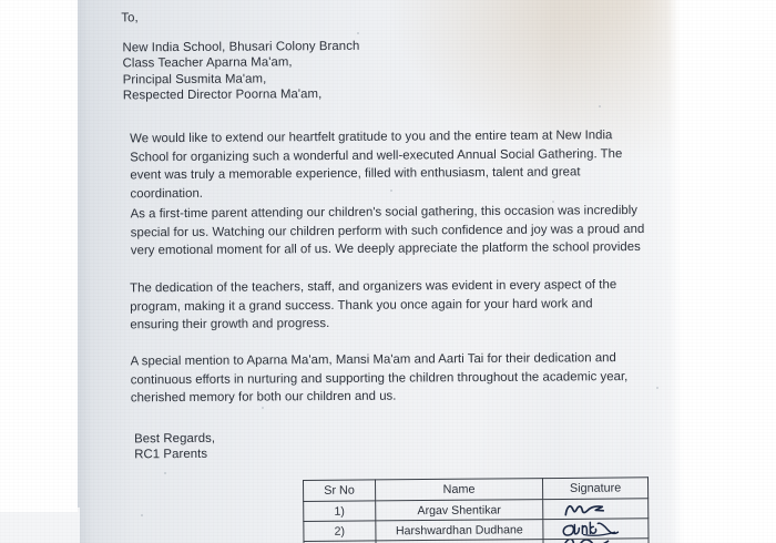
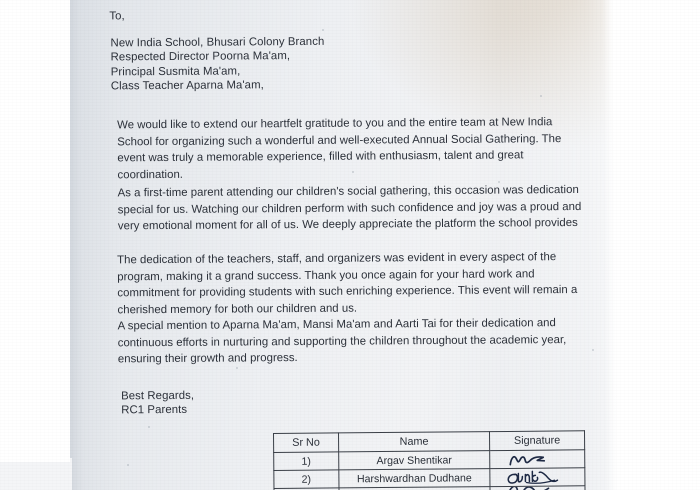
  To,
  New India School, Bhusari Colony Branch
- Class Teacher Aparna Ma'am,
+ Respected Director Poorna Ma'am,
  Principal Susmita Ma'am,
- Respected Director Poorna Ma'am,
+ Class Teacher Aparna Ma'am,
  We would like to extend our heartfelt gratitude to you and the entire team at New India
  School for organizing such a wonderful and well-executed Annual Social Gathering. The
  event was truly a memorable experience, filled with enthusiasm, talent and great
  coordination.
- As a first-time parent attending our children's social gathering, this occasion was incredibly
+ As a first-time parent attending our children's social gathering, this occasion was dedication
  special for us. Watching our children perform with such confidence and joy was a proud and
  very emotional moment for all of us. We deeply appreciate the platform the school provides
  The dedication of the teachers, staff, and organizers was evident in every aspect of the
  program, making it a grand success. Thank you once again for your hard work and
+ commitment for providing students with such enriching experience. This event will remain a
- ensuring their growth and progress.
+ cherished memory for both our children and us.
  A special mention to Aparna Ma'am, Mansi Ma'am and Aarti Tai for their dedication and
  continuous efforts in nurturing and supporting the children throughout the academic year,
- cherished memory for both our children and us.
+ ensuring their growth and progress.
  Best Regards,
  RC1 Parents
  Sr No	Name	Signature
  1)	Argav Shentikar
  2)	Harshwardhan Dudhane
